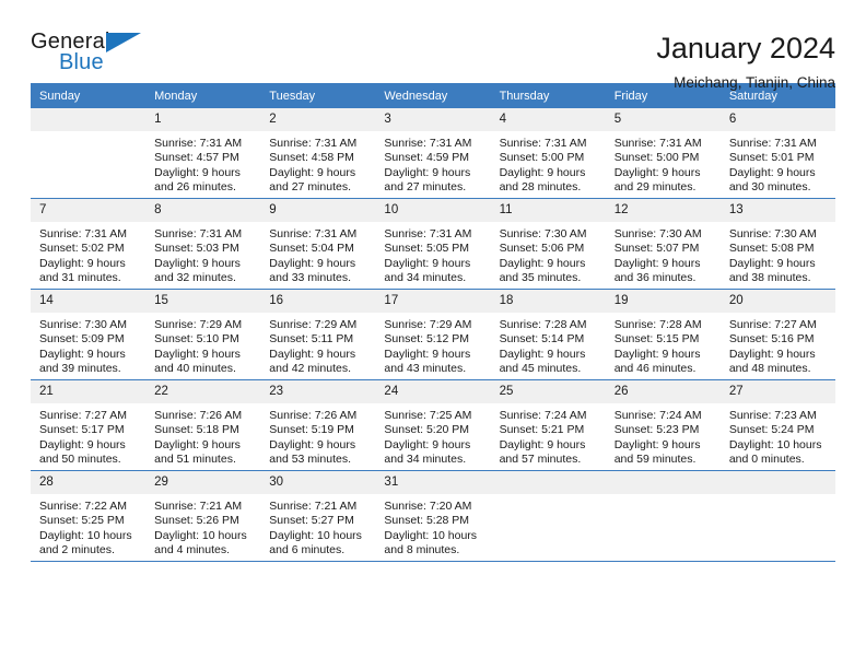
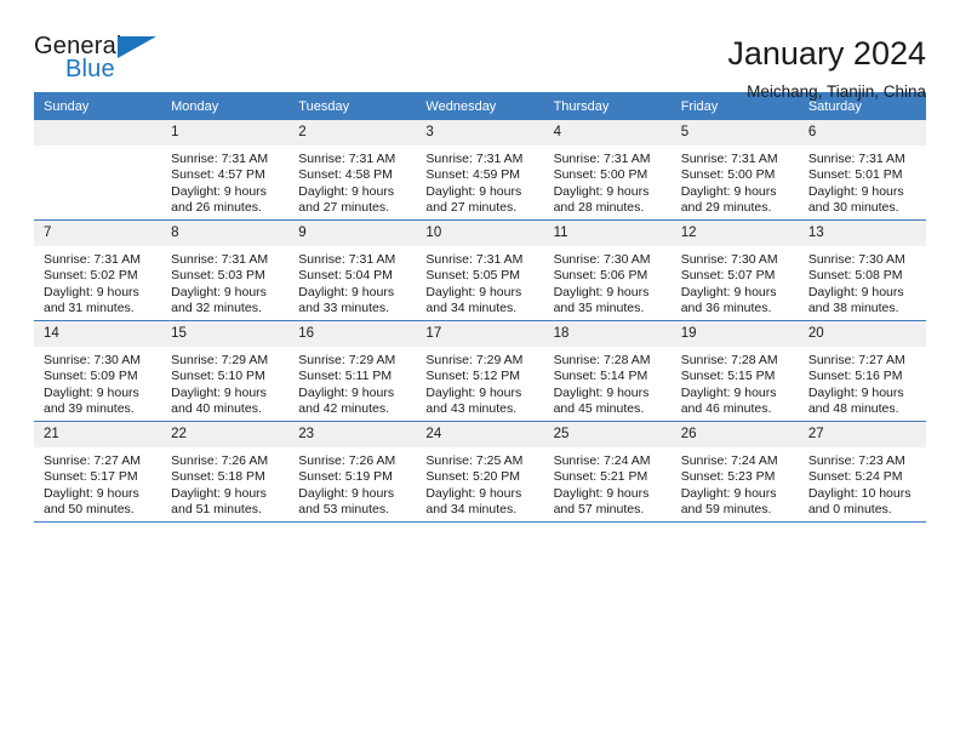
  General
  Blue
  January 2024
  Meichang, Tianjin, China
  Sunday	Monday	Tuesday	Wednesday	Thursday	Friday	Saturday
  	1Sunrise: 7:31 AMSunset: 4:57 PMDaylight: 9 hoursand 26 minutes.	2Sunrise: 7:31 AMSunset: 4:58 PMDaylight: 9 hoursand 27 minutes.	3Sunrise: 7:31 AMSunset: 4:59 PMDaylight: 9 hoursand 27 minutes.	4Sunrise: 7:31 AMSunset: 5:00 PMDaylight: 9 hoursand 28 minutes.	5Sunrise: 7:31 AMSunset: 5:00 PMDaylight: 9 hoursand 29 minutes.	6Sunrise: 7:31 AMSunset: 5:01 PMDaylight: 9 hoursand 30 minutes.
  7Sunrise: 7:31 AMSunset: 5:02 PMDaylight: 9 hoursand 31 minutes.	8Sunrise: 7:31 AMSunset: 5:03 PMDaylight: 9 hoursand 32 minutes.	9Sunrise: 7:31 AMSunset: 5:04 PMDaylight: 9 hoursand 33 minutes.	10Sunrise: 7:31 AMSunset: 5:05 PMDaylight: 9 hoursand 34 minutes.	11Sunrise: 7:30 AMSunset: 5:06 PMDaylight: 9 hoursand 35 minutes.	12Sunrise: 7:30 AMSunset: 5:07 PMDaylight: 9 hoursand 36 minutes.	13Sunrise: 7:30 AMSunset: 5:08 PMDaylight: 9 hoursand 38 minutes.
  14Sunrise: 7:30 AMSunset: 5:09 PMDaylight: 9 hoursand 39 minutes.	15Sunrise: 7:29 AMSunset: 5:10 PMDaylight: 9 hoursand 40 minutes.	16Sunrise: 7:29 AMSunset: 5:11 PMDaylight: 9 hoursand 42 minutes.	17Sunrise: 7:29 AMSunset: 5:12 PMDaylight: 9 hoursand 43 minutes.	18Sunrise: 7:28 AMSunset: 5:14 PMDaylight: 9 hoursand 45 minutes.	19Sunrise: 7:28 AMSunset: 5:15 PMDaylight: 9 hoursand 46 minutes.	20Sunrise: 7:27 AMSunset: 5:16 PMDaylight: 9 hoursand 48 minutes.
  21Sunrise: 7:27 AMSunset: 5:17 PMDaylight: 9 hoursand 50 minutes.	22Sunrise: 7:26 AMSunset: 5:18 PMDaylight: 9 hoursand 51 minutes.	23Sunrise: 7:26 AMSunset: 5:19 PMDaylight: 9 hoursand 53 minutes.	24Sunrise: 7:25 AMSunset: 5:20 PMDaylight: 9 hoursand 34 minutes.	25Sunrise: 7:24 AMSunset: 5:21 PMDaylight: 9 hoursand 57 minutes.	26Sunrise: 7:24 AMSunset: 5:23 PMDaylight: 9 hoursand 59 minutes.	27Sunrise: 7:23 AMSunset: 5:24 PMDaylight: 10 hoursand 0 minutes.
- 28Sunrise: 7:22 AMSunset: 5:25 PMDaylight: 10 hoursand 2 minutes.	29Sunrise: 7:21 AMSunset: 5:26 PMDaylight: 10 hoursand 4 minutes.	30Sunrise: 7:21 AMSunset: 5:27 PMDaylight: 10 hoursand 6 minutes.	31Sunrise: 7:20 AMSunset: 5:28 PMDaylight: 10 hoursand 8 minutes.
